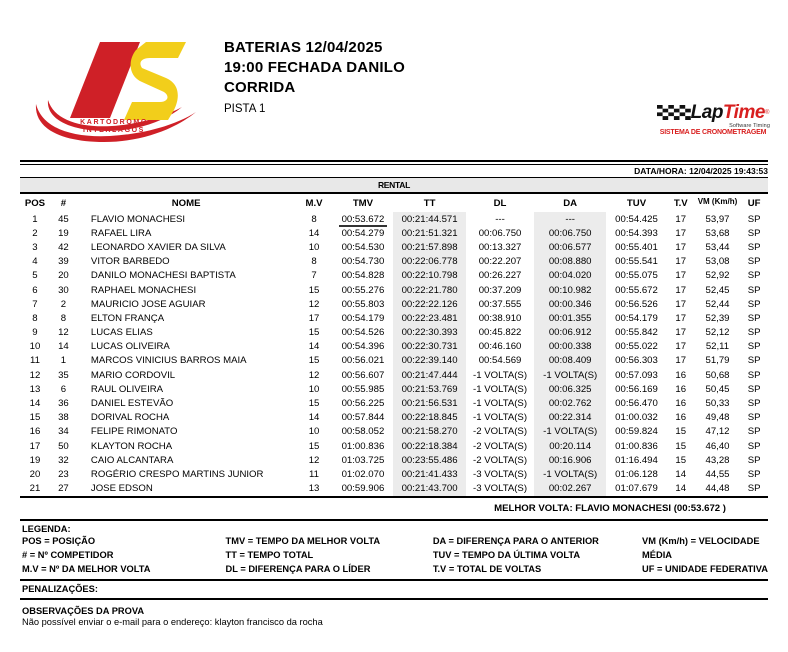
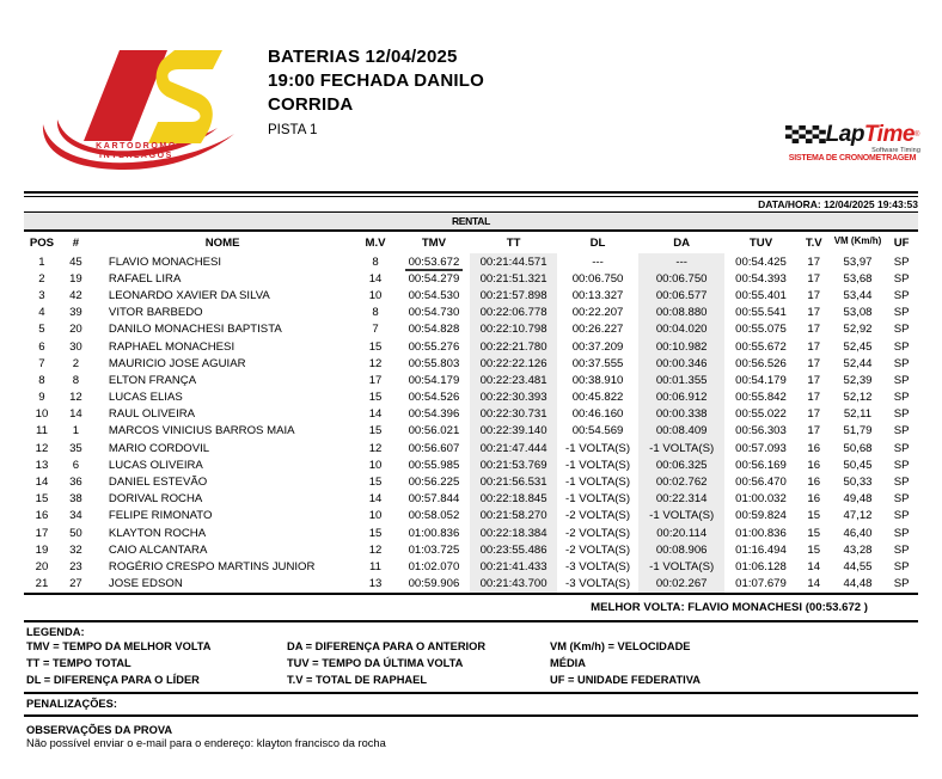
  BATERIAS 12/04/2025
  19:00 FECHADA DANILO
  CORRIDA
  PISTA 1
  Lap
  Time
  DATA/HORA: 12/04/2025 19:43:53
  RENTAL
  POS	#	NOME	M.V	TMV	TT	DL	DA	TUV	T.V	VM (Km/h)	UF
  1	45	FLAVIO MONACHESI	8	00:53.672	00:21:44.571	---	---	00:54.425	17	53,97	SP
  2	19	RAFAEL LIRA	14	00:54.279	00:21:51.321	00:06.750	00:06.750	00:54.393	17	53,68	SP
  3	42	LEONARDO XAVIER DA SILVA	10	00:54.530	00:21:57.898	00:13.327	00:06.577	00:55.401	17	53,44	SP
  4	39	VITOR BARBEDO	8	00:54.730	00:22:06.778	00:22.207	00:08.880	00:55.541	17	53,08	SP
  5	20	DANILO MONACHESI BAPTISTA	7	00:54.828	00:22:10.798	00:26.227	00:04.020	00:55.075	17	52,92	SP
  6	30	RAPHAEL MONACHESI	15	00:55.276	00:22:21.780	00:37.209	00:10.982	00:55.672	17	52,45	SP
  7	2	MAURICIO JOSE AGUIAR	12	00:55.803	00:22:22.126	00:37.555	00:00.346	00:56.526	17	52,44	SP
  8	8	ELTON FRANÇA	17	00:54.179	00:22:23.481	00:38.910	00:01.355	00:54.179	17	52,39	SP
  9	12	LUCAS ELIAS	15	00:54.526	00:22:30.393	00:45.822	00:06.912	00:55.842	17	52,12	SP
- 10	14	LUCAS OLIVEIRA	14	00:54.396	00:22:30.731	00:46.160	00:00.338	00:55.022	17	52,11	SP
+ 10	14	RAUL OLIVEIRA	14	00:54.396	00:22:30.731	00:46.160	00:00.338	00:55.022	17	52,11	SP
  11	1	MARCOS VINICIUS BARROS MAIA	15	00:56.021	00:22:39.140	00:54.569	00:08.409	00:56.303	17	51,79	SP
  12	35	MARIO CORDOVIL	12	00:56.607	00:21:47.444	-1 VOLTA(S)	-1 VOLTA(S)	00:57.093	16	50,68	SP
- 13	6	RAUL OLIVEIRA	10	00:55.985	00:21:53.769	-1 VOLTA(S)	00:06.325	00:56.169	16	50,45	SP
+ 13	6	LUCAS OLIVEIRA	10	00:55.985	00:21:53.769	-1 VOLTA(S)	00:06.325	00:56.169	16	50,45	SP
  14	36	DANIEL ESTEVÃO	15	00:56.225	00:21:56.531	-1 VOLTA(S)	00:02.762	00:56.470	16	50,33	SP
  15	38	DORIVAL ROCHA	14	00:57.844	00:22:18.845	-1 VOLTA(S)	00:22.314	01:00.032	16	49,48	SP
  16	34	FELIPE RIMONATO	10	00:58.052	00:21:58.270	-2 VOLTA(S)	-1 VOLTA(S)	00:59.824	15	47,12	SP
  17	50	KLAYTON ROCHA	15	01:00.836	00:22:18.384	-2 VOLTA(S)	00:20.114	01:00.836	15	46,40	SP
- 19	32	CAIO ALCANTARA	12	01:03.725	00:23:55.486	-2 VOLTA(S)	00:16.906	01:16.494	15	43,28	SP
+ 19	32	CAIO ALCANTARA	12	01:03.725	00:23:55.486	-2 VOLTA(S)	00:08.906	01:16.494	15	43,28	SP
  20	23	ROGÉRIO CRESPO MARTINS JUNIOR	11	01:02.070	00:21:41.433	-3 VOLTA(S)	-1 VOLTA(S)	01:06.128	14	44,55	SP
  21	27	JOSE EDSON	13	00:59.906	00:21:43.700	-3 VOLTA(S)	00:02.267	01:07.679	14	44,48	SP
  MELHOR VOLTA: FLAVIO MONACHESI (00:53.672 )
  LEGENDA:
- POS = POSIÇÃO
- # = Nº COMPETIDOR
- M.V = Nº DA MELHOR VOLTA
  TMV = TEMPO DA MELHOR VOLTA
  TT = TEMPO TOTAL
  DL = DIFERENÇA PARA O LÍDER
  DA = DIFERENÇA PARA O ANTERIOR
  TUV = TEMPO DA ÚLTIMA VOLTA
- T.V = TOTAL DE VOLTAS
+ T.V = TOTAL DE RAPHAEL
  VM (Km/h) = VELOCIDADE
  MÉDIA
  UF = UNIDADE FEDERATIVA
  PENALIZAÇÕES:
  OBSERVAÇÕES DA PROVA
  Não possível enviar o e-mail para o endereço: klayton francisco da rocha
